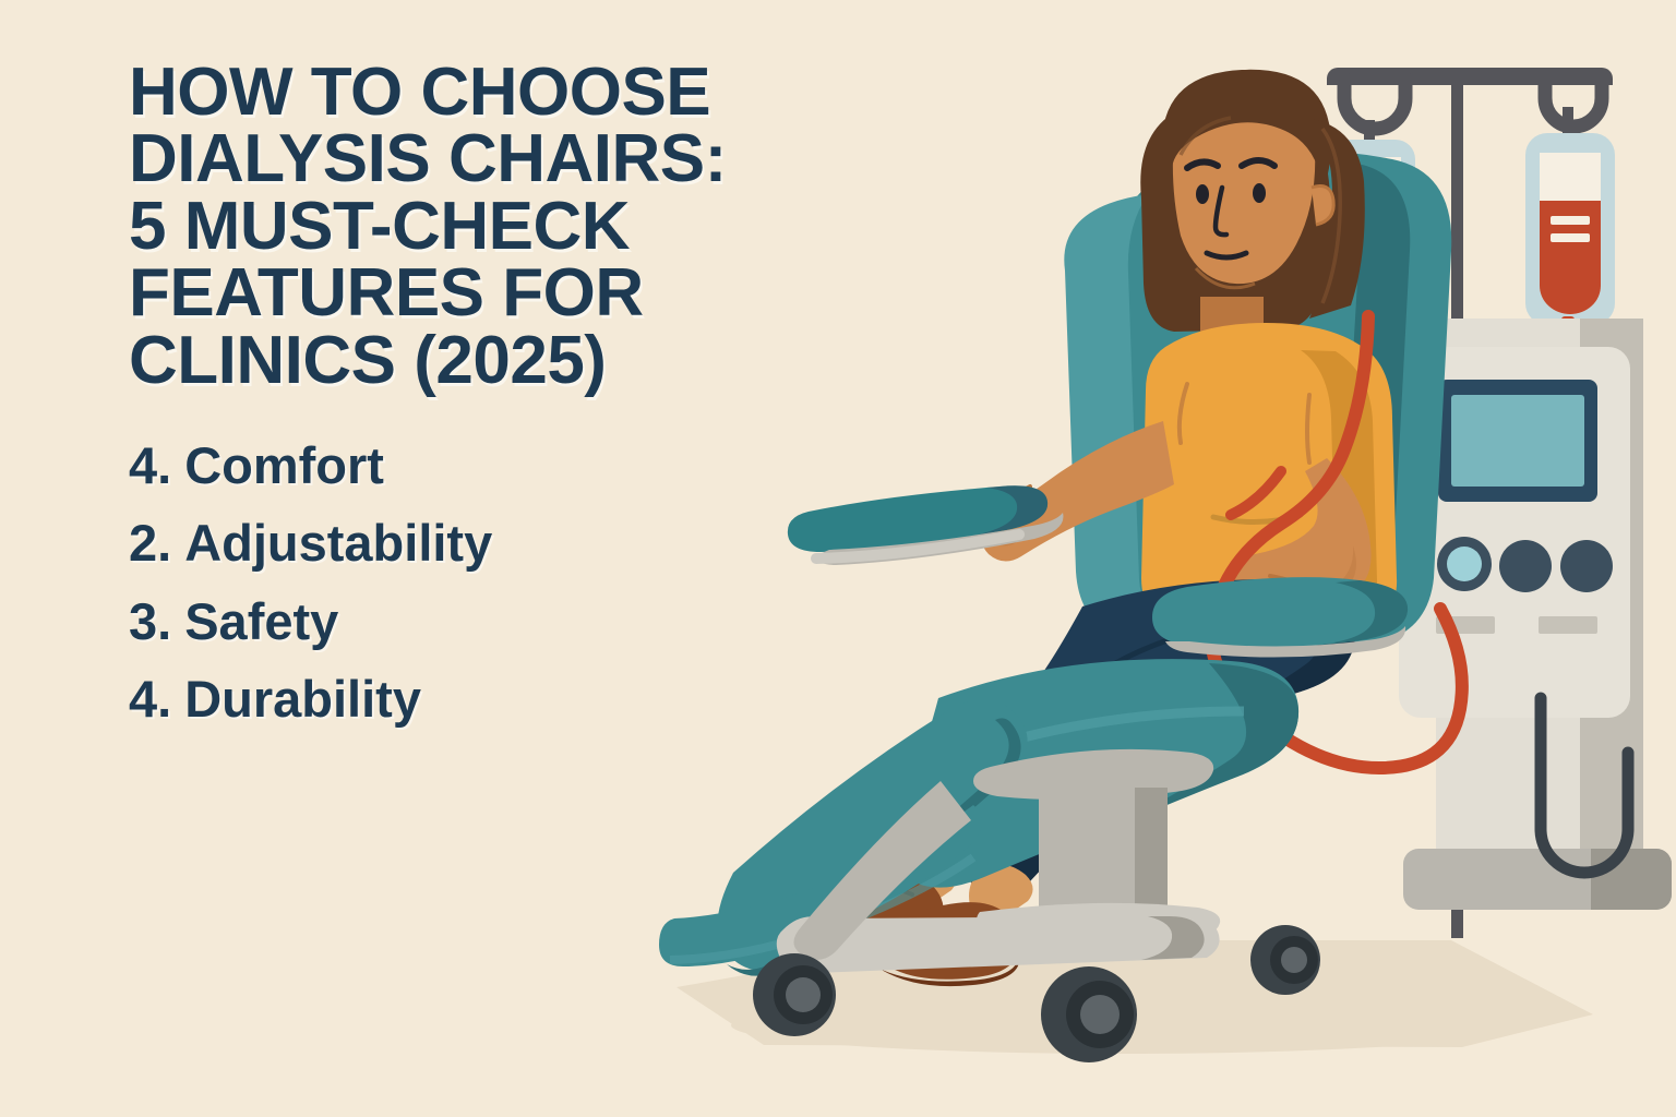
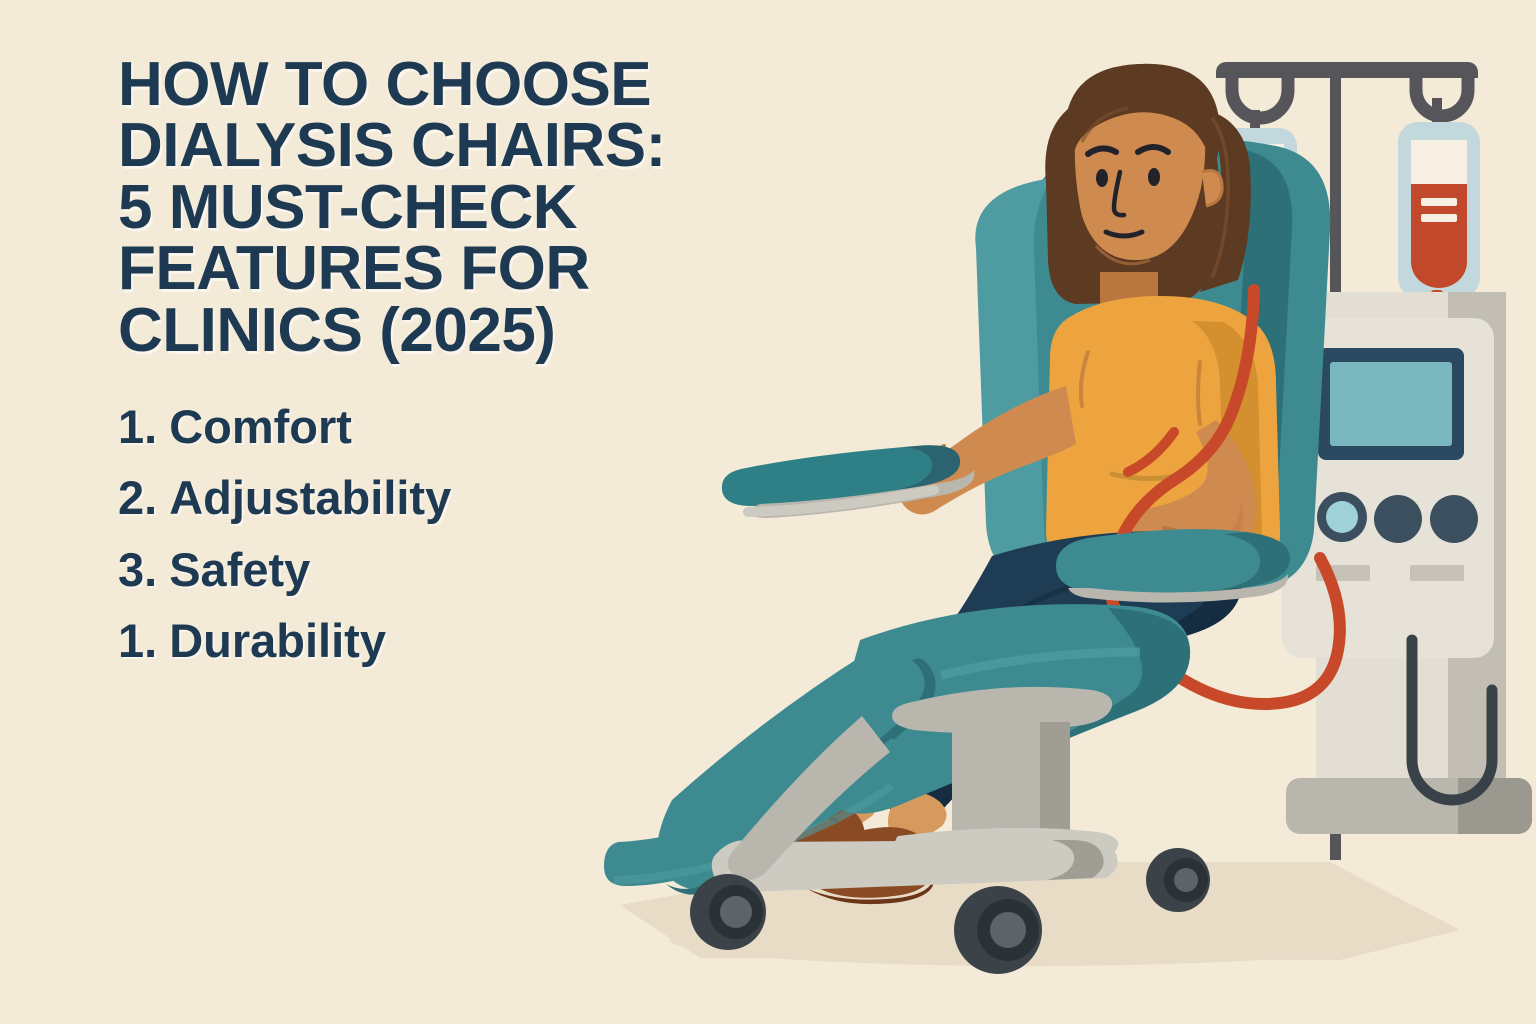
  HOW TO CHOOSE
  DIALYSIS CHAIRS:
  5 MUST-CHECK
  FEATURES FOR
  CLINICS (2025)
- 4. Comfort
+ 1. Comfort
  2. Adjustability
  3. Safety
- 4. Durability
+ 1. Durability
